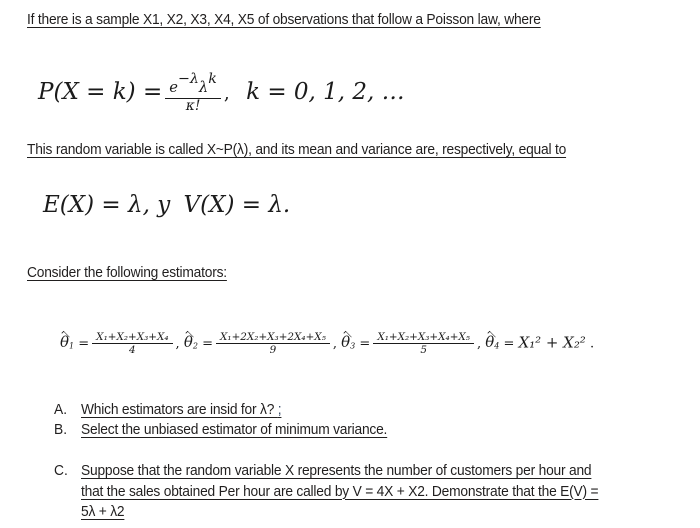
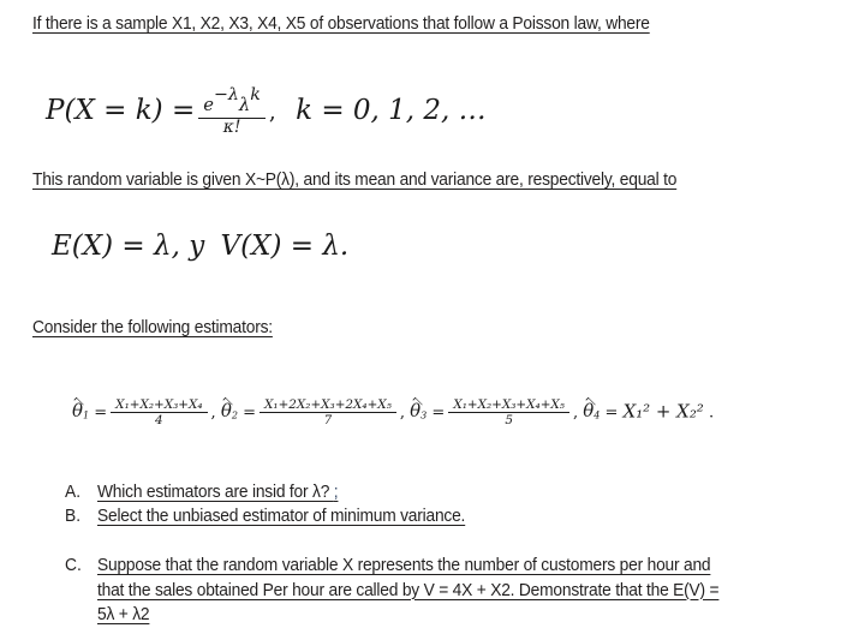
  If there is a sample X1, X2, X3, X4, X5 of observations that follow a Poisson law, where
  P(X = k) =
  e−λλk
  κ!
  , k = 0, 1, 2, …
- This random variable is called X~P(λ), and its mean and variance are, respectively, equal to
+ This random variable is given X~P(λ), and its mean and variance are, respectively, equal to
  E(X) = λ, y V(X) = λ.
  Consider the following estimators:
  θ1 =
  X₁+X₂+X₃+X₄
  4
  , θ2 =
  X₁+2X₂+X₃+2X₄+X₅
- 9
+ 7
  , θ3 =
  X₁+X₂+X₃+X₄+X₅
  5
  , θ4 = X₁² + X₂² .
  A.
  Which estimators are insid for λ? ;
  B.
  Select the unbiased estimator of minimum variance.
  C.
  Suppose that the random variable X represents the number of customers per hour and
  that the sales obtained Per hour are called by V = 4X + X2. Demonstrate that the E(V) =
  5λ + λ2
